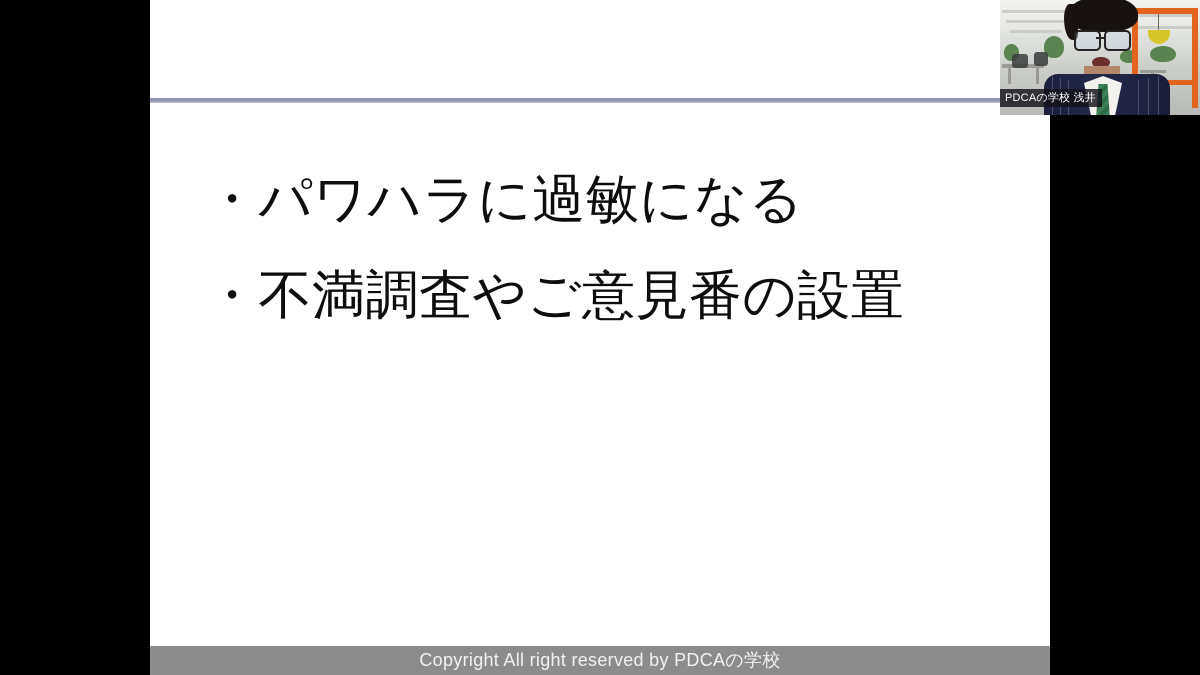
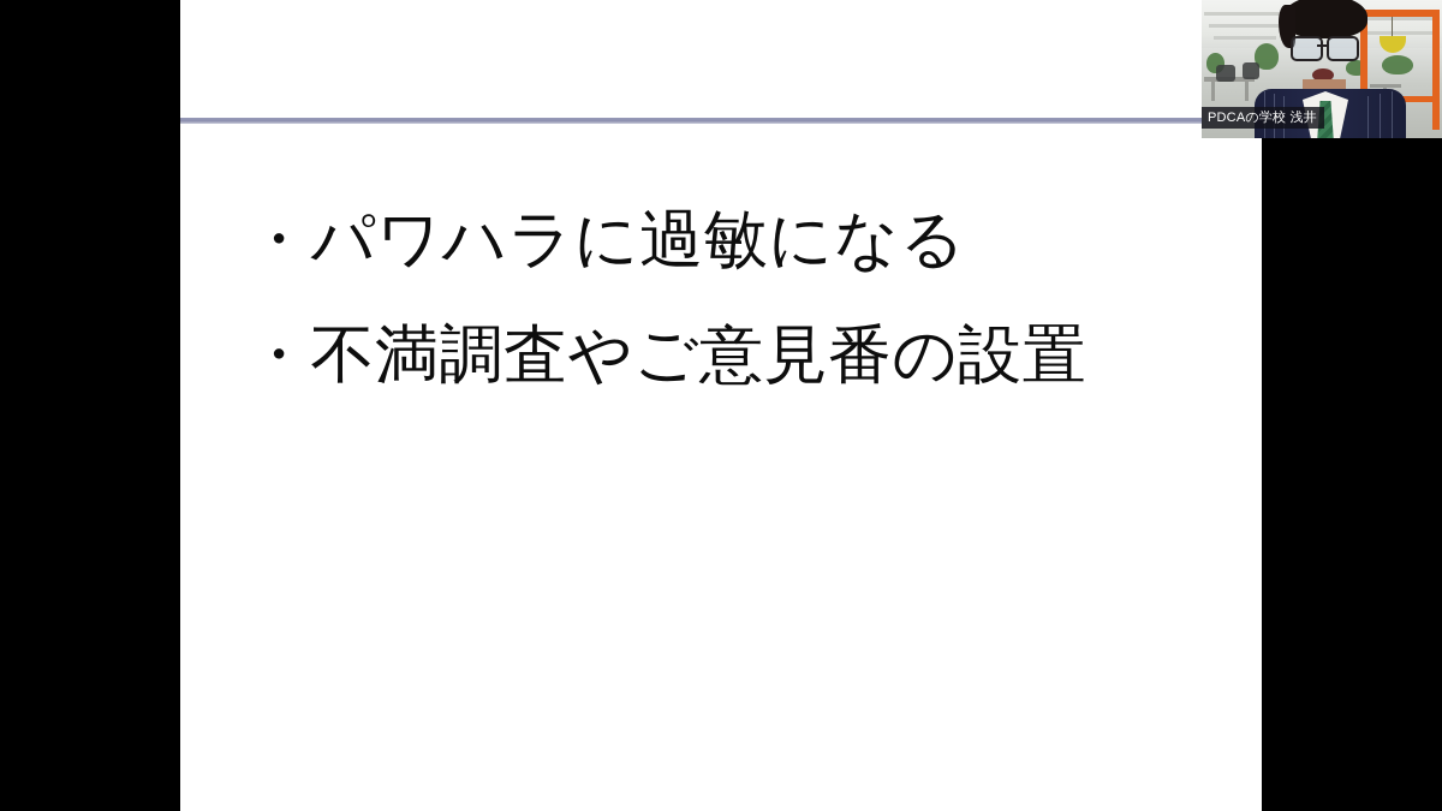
  ・パワハラに過敏になる
  ・不満調査やご意見番の設置
- Copyright All right reserved by PDCAの学校
  PDCAの学校 浅井
